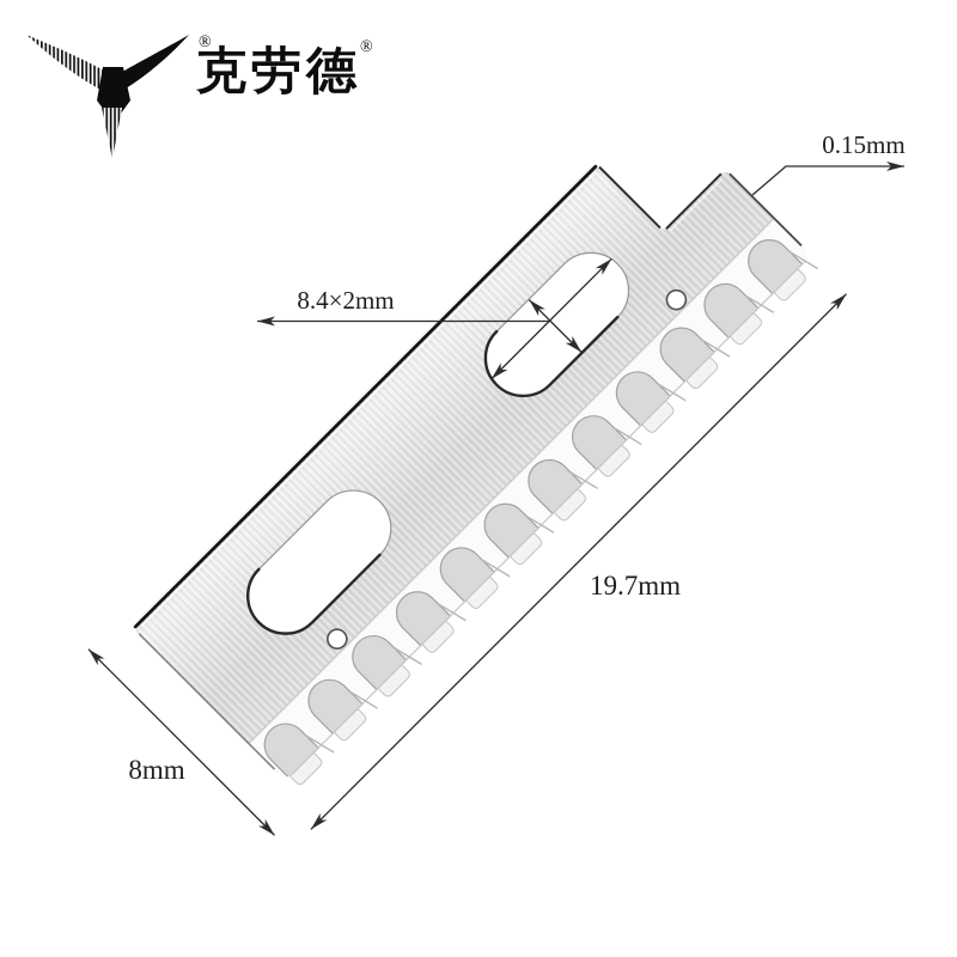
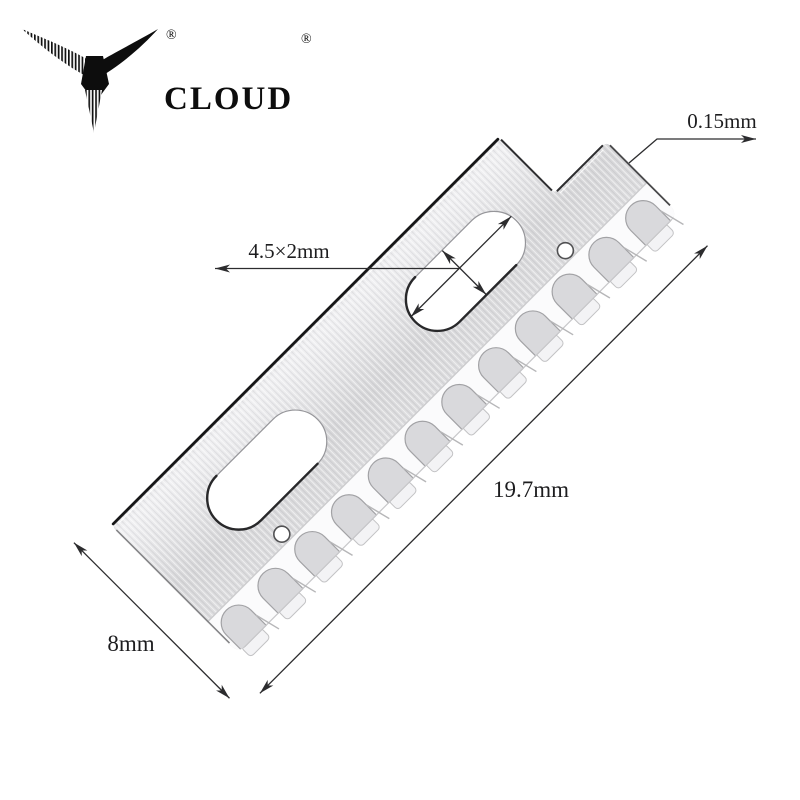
  ®
- 克劳德
  ®
+ CLOUD
  0.15mm
- 8.4×2mm
+ 4.5×2mm
  19.7mm
  8mm
